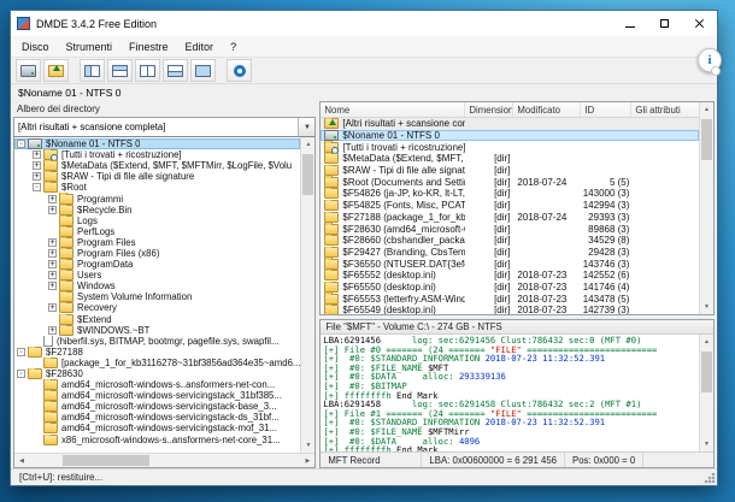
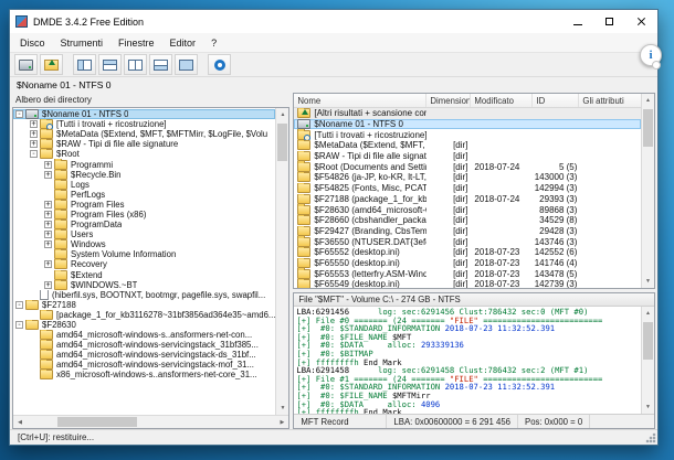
  DMDE 3.4.2 Free Edition
  Disco
  Strumenti
  Finestre
  Editor
  ?
  $Noname 01 - NTFS 0
  Albero dei directory
- [Altri risultati + scansione completa]
  -
  $Noname 01 - NTFS 0
  +
  [Tutti i trovati + ricostruzione]
  +
  $MetaData ($Extend, $MFT, $MFTMirr, $LogFile, $Volu
  +
  $RAW - Tipi di file alle signature
  -
  $Root
  +
  Programmi
  +
  $Recycle.Bin
  Logs
  PerfLogs
  +
  Program Files
  +
  Program Files (x86)
  +
  ProgramData
  +
  Users
  +
  Windows
  System Volume Information
  +
  Recovery
  $Extend
  +
  $WINDOWS.~BT
- (hiberfil.sys, BITMAP, bootmgr, pagefile.sys, swapfil...
+ (hiberfil.sys, BOOTNXT, bootmgr, pagefile.sys, swapfil...
  -
  $F27188
  [package_1_for_kb3116278~31bf3856ad364e35~amd6...
  -
  $F28630
  amd64_microsoft-windows-s..ansformers-net-con...
  amd64_microsoft-windows-servicingstack_31bf385...
- amd64_microsoft-windows-servicingstack-base_3...
  amd64_microsoft-windows-servicingstack-ds_31bf...
  amd64_microsoft-windows-servicingstack-mof_31...
  x86_microsoft-windows-s..ansformers-net-core_31...
  Nome
  Dimension
  Modificato
  ID
  Gli attributi
  [Altri risultati + scansione co
  $Noname 01 - NTFS 0
  [Tutti i trovati + ricostruzione]
  $MetaData ($Extend, $MFT,
  [dir]
  $RAW - Tipi di file alle signat
  [dir]
  $Root (Documents and Setti
  [dir]
  2018-07-24
  5 (5)
  $F54826 (ja-JP, ko-KR, lt-LT,
  [dir]
  143000 (3)
  $F54825 (Fonts, Misc, PCAT
  [dir]
  142994 (3)
  $F27188 (package_1_for_kb
  [dir]
  2018-07-24
  29393 (3)
  $F28630 (amd64_microsoft-
  [dir]
  89868 (3)
  $F28660 (cbshandler_packa
  [dir]
  34529 (8)
  $F29427 (Branding, CbsTem
  [dir]
  29428 (3)
  $F36550 (NTUSER.DAT{3ef
  [dir]
  143746 (3)
  $F65552 (desktop.ini)
  [dir]
  2018-07-23
  142552 (6)
  $F65550 (desktop.ini)
  [dir]
  2018-07-23
  141746 (4)
  $F65553 (letterfry.ASM-Wind
  [dir]
  2018-07-23
  143478 (5)
  $F65549 (desktop.ini)
  [dir]
  2018-07-23
  142739 (3)
  File "$MFT" - Volume C:\ - 274 GB - NTFS
  LBA:6291456 log: sec:6291456 Clust:786432 sec:0 (MFT #0)
  [+] File #0 ======= (24 ======= "FILE" =========================
  [+] #0: $STANDARD_INFORMATION 2018-07-23 11:32:52.391
  [+] #0: $FILE_NAME $MFT
  [+] #0: $DATA alloc: 293339136
  [+] #0: $BITMAP
  [+] ffffffffh End Mark
  LBA:6291458 log: sec:6291458 Clust:786432 sec:2 (MFT #1)
  [+] File #1 ======= (24 ======= "FILE" =========================
  [+] #0: $STANDARD_INFORMATION 2018-07-23 11:32:52.391
  [+] #0: $FILE_NAME $MFTMirr
  [+] #0: $DATA alloc: 4096
  [+] ffffffffh End Mark
  MFT Record
  LBA: 0x00600000 = 6 291 456
  Pos: 0x000 = 0
  [Ctrl+U]: restituire...
  i
